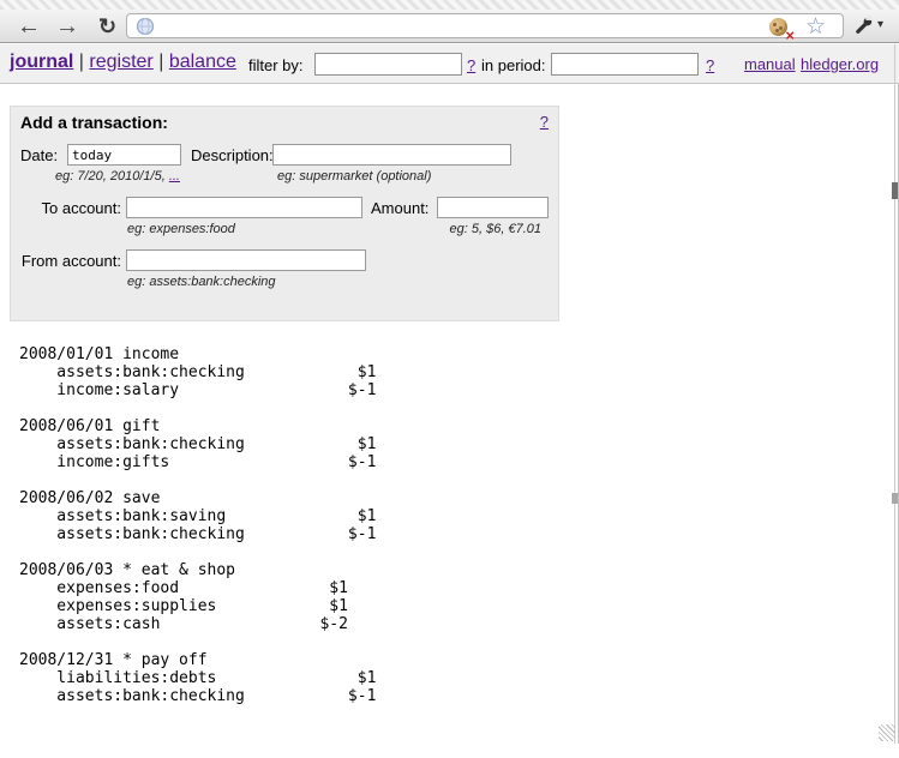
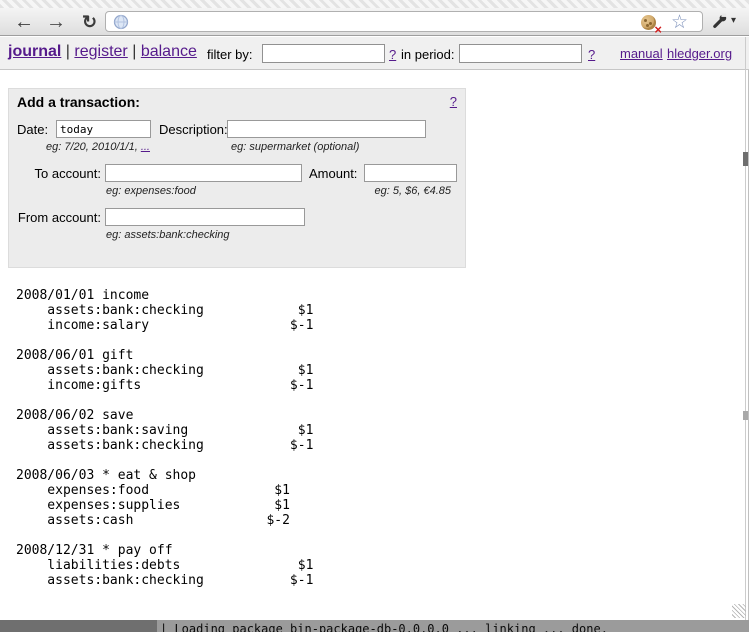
  ←
  →
  ↻
  ×
  ☆
  ▾
  journal | register | balance
  filter by:
  ?
  in period:
  ?
  manual
  hledger.org
  Add a transaction:
  ?
  Date:
  today
  Description:
- eg: 7/20, 2010/1/5, ...
+ eg: 7/20, 2010/1/1, ...
  eg: supermarket (optional)
  To account:
  Amount:
  eg: expenses:food
- eg: 5, $6, €7.01
+ eg: 5, $6, €4.85
  From account:
  eg: assets:bank:checking
  2008/01/01 income
  assets:bank:checking $1
  income:salary $-1
  2008/06/01 gift
  assets:bank:checking $1
  income:gifts $-1
  2008/06/02 save
  assets:bank:saving $1
  assets:bank:checking $-1
  2008/06/03 * eat & shop
  expenses:food $1
  expenses:supplies $1
  assets:cash $-2
  2008/12/31 * pay off
  liabilities:debts $1
  assets:bank:checking $-1
+ | Loading package bin-package-db-0.0.0.0 ... linking ... done.
